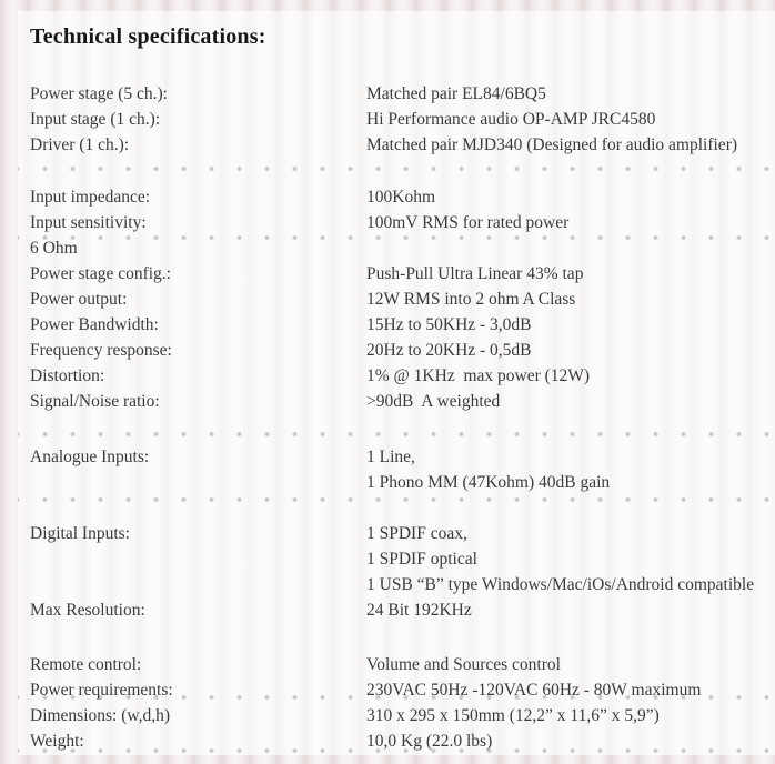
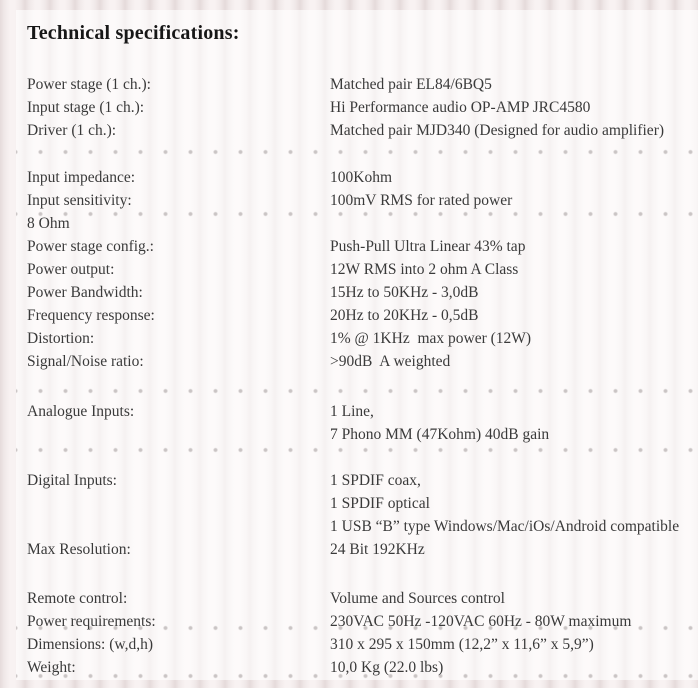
  Technical specifications:
- Power stage (5 ch.):
+ Power stage (1 ch.):
  Matched pair EL84/6BQ5
  Input stage (1 ch.):
  Hi Performance audio OP-AMP JRC4580
  Driver (1 ch.):
  Matched pair MJD340 (Designed for audio amplifier)
  Input impedance:
  100Kohm
  Input sensitivity:
  100mV RMS for rated power
- 6 Ohm
+ 8 Ohm
  Power stage config.:
  Push-Pull Ultra Linear 43% tap
  Power output:
  12W RMS into 2 ohm A Class
  Power Bandwidth:
  15Hz to 50KHz - 3,0dB
  Frequency response:
  20Hz to 20KHz - 0,5dB
  Distortion:
  1% @ 1KHz max power (12W)
  Signal/Noise ratio:
  >90dB A weighted
  Analogue Inputs:
  1 Line,
- 1 Phono MM (47Kohm) 40dB gain
+ 7 Phono MM (47Kohm) 40dB gain
  Digital Inputs:
  1 SPDIF coax,
  1 SPDIF optical
  1 USB “B” type Windows/Mac/iOs/Android compatible
  Max Resolution:
  24 Bit 192KHz
  Remote control:
  Volume and Sources control
  Power requirements:
  230VAC 50Hz -120VAC 60Hz - 80W maximum
  Dimensions: (w,d,h)
  310 x 295 x 150mm (12,2” x 11,6” x 5,9”)
  Weight:
  10,0 Kg (22.0 lbs)
